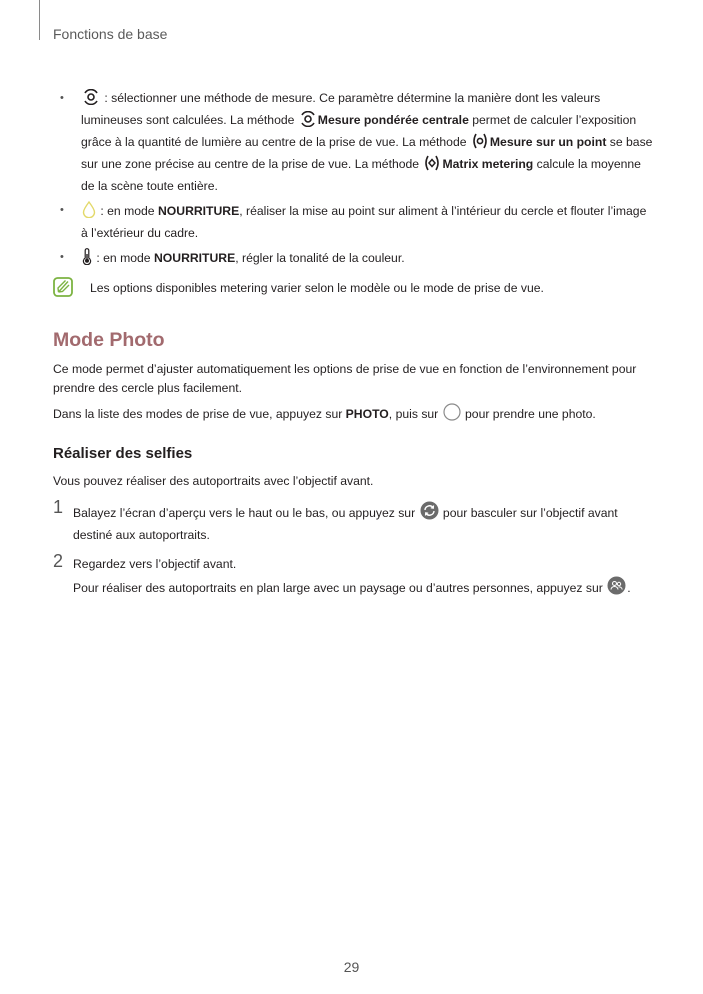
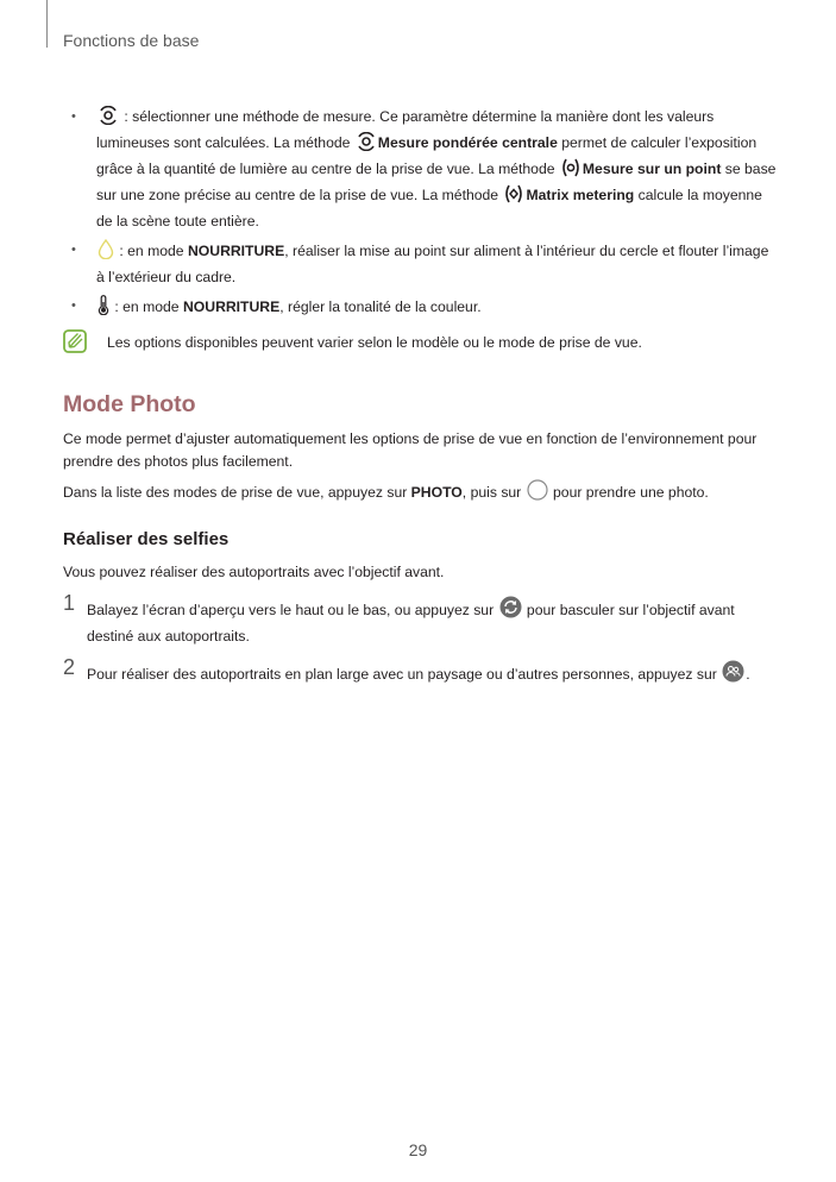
  Fonctions de base
  •
  : sélectionner une méthode de mesure. Ce paramètre détermine la manière dont les valeurs lumineuses sont calculées. La méthode Mesure pondérée centrale permet de calculer l’exposition grâce à la quantité de lumière au centre de la prise de vue. La méthode Mesure sur un point se base sur une zone précise au centre de la prise de vue. La méthode Matrix metering calcule la moyenne de la scène toute entière.
  •
  : en mode NOURRITURE, réaliser la mise au point sur aliment à l’intérieur du cercle et flouter l’image à l’extérieur du cadre.
  •
  : en mode NOURRITURE, régler la tonalité de la couleur.
- Les options disponibles metering varier selon le modèle ou le mode de prise de vue.
+ Les options disponibles peuvent varier selon le modèle ou le mode de prise de vue.
  Mode Photo
- Ce mode permet d’ajuster automatiquement les options de prise de vue en fonction de l’environnement pour prendre des cercle plus facilement.
+ Ce mode permet d’ajuster automatiquement les options de prise de vue en fonction de l’environnement pour prendre des photos plus facilement.
  Dans la liste des modes de prise de vue, appuyez sur PHOTO, puis sur pour prendre une photo.
  Réaliser des selfies
  Vous pouvez réaliser des autoportraits avec l’objectif avant.
  1
  Balayez l’écran d’aperçu vers le haut ou le bas, ou appuyez sur pour basculer sur l’objectif avant destiné aux autoportraits.
  2
- Regardez vers l’objectif avant.
  Pour réaliser des autoportraits en plan large avec un paysage ou d’autres personnes, appuyez sur .
  29
